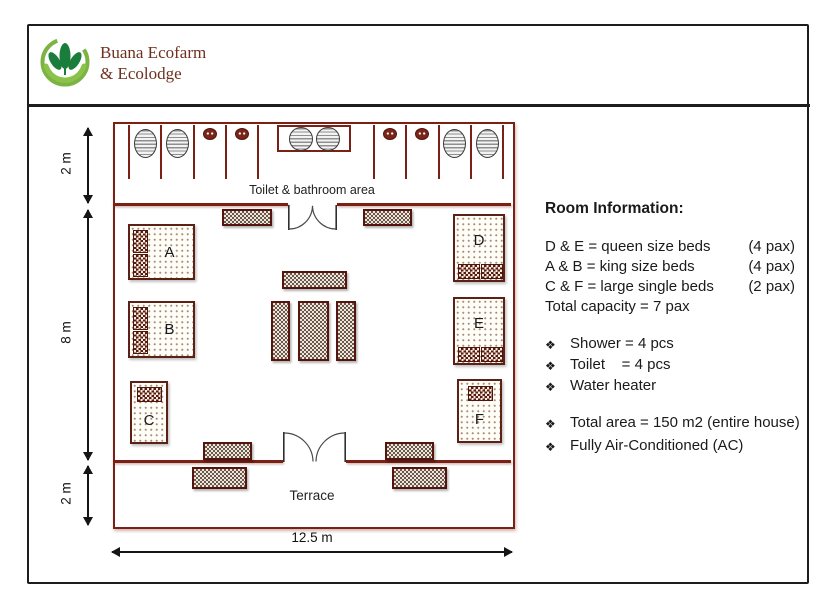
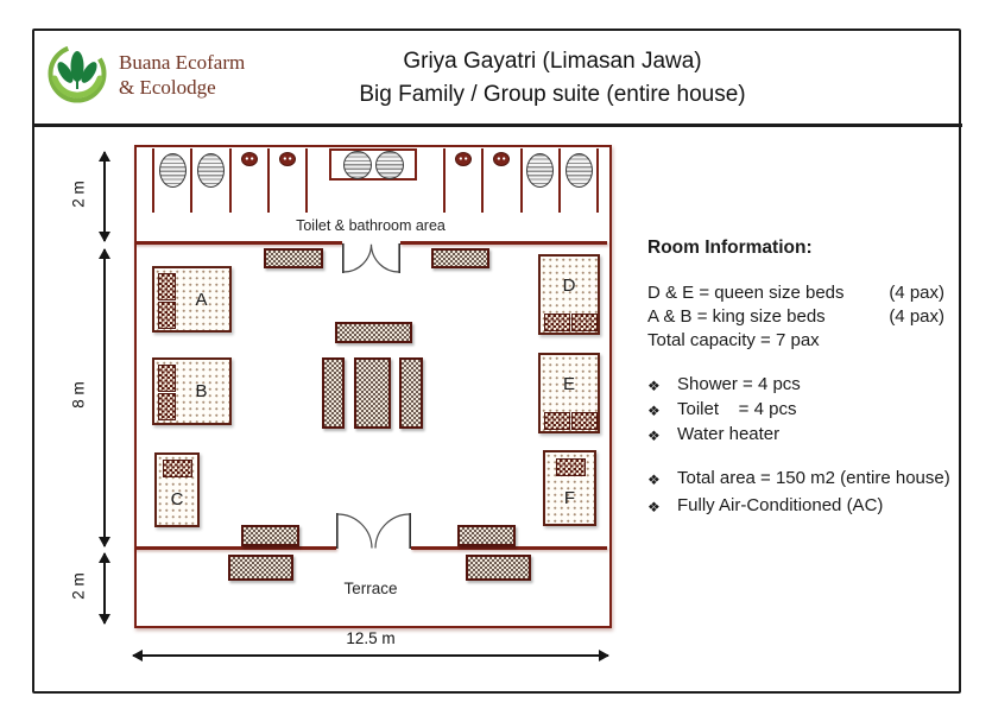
  Buana Ecofarm
  & Ecolodge
+ Griya Gayatri (Limasan Jawa)
+ Big Family / Group suite (entire house)
  Toilet & bathroom area
  A
  B
  C
  D
  E
  F
  Terrace
  12.5 m
  Room Information:
  D & E = queen size beds
  (4 pax)
  A & B = king size beds
  (4 pax)
- C & F = large single beds
- (2 pax)
  Total capacity = 7 pax
  ❖
  Shower = 4 pcs
  ❖
  Toilet = 4 pcs
  ❖
  Water heater
  ❖
  Total area = 150 m2 (entire house)
  ❖
  Fully Air-Conditioned (AC)
